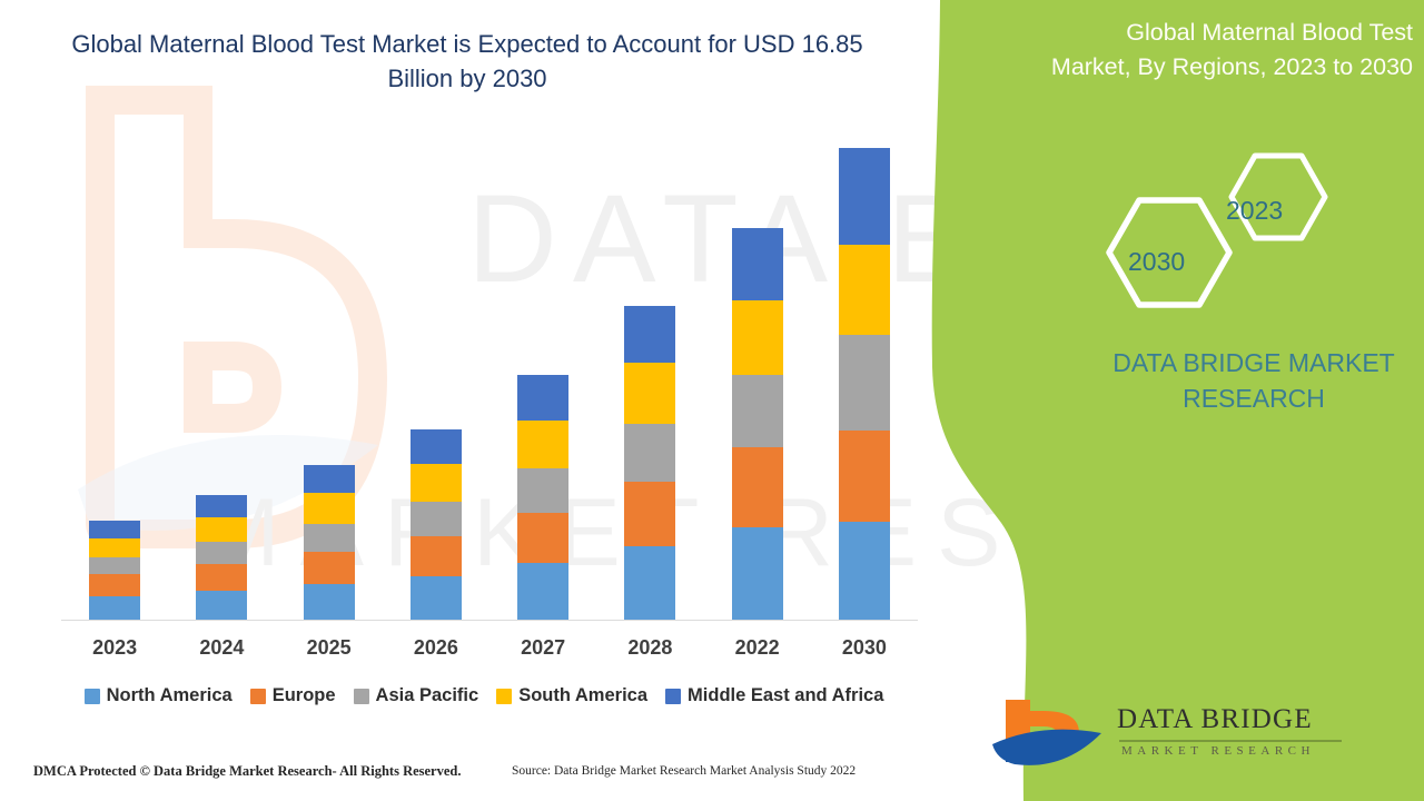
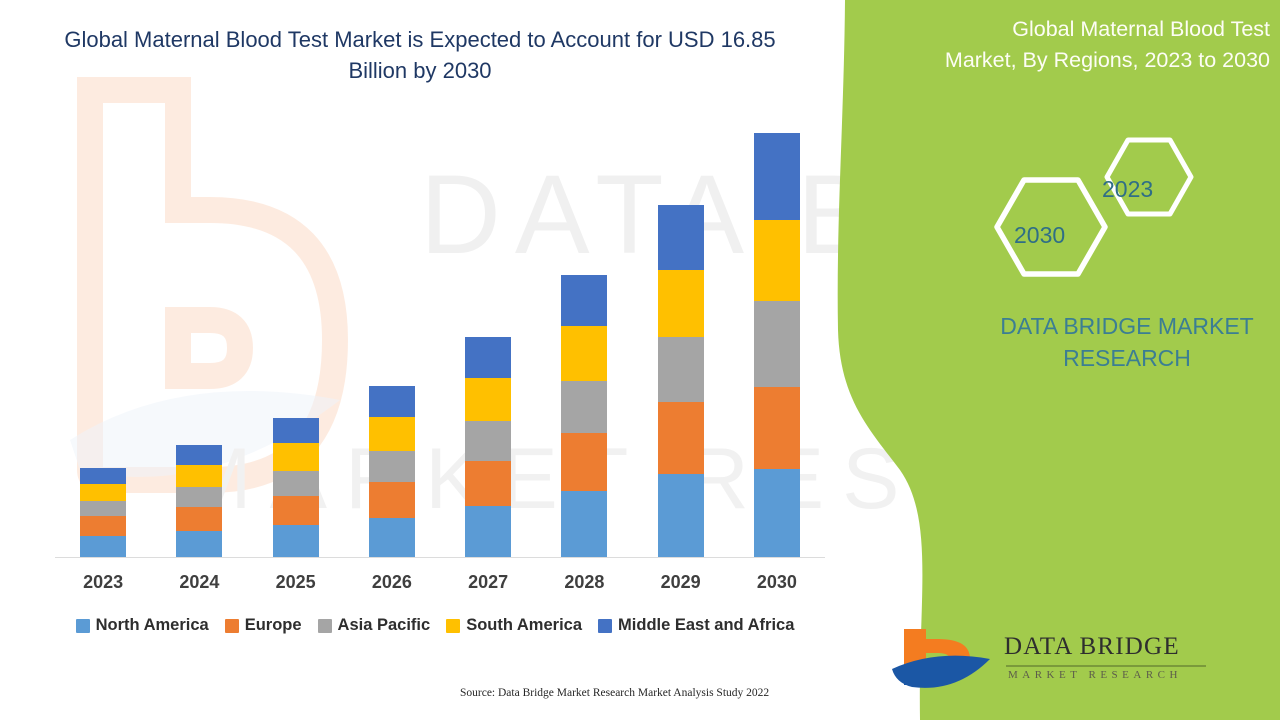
  Global Maternal Blood Test Market is Expected to Account for USD 16.85 Billion by 2030
  2023
  2024
  2025
  2026
  2027
  2028
- 2022
+ 2029
  2030
  North America
  Europe
  Asia Pacific
  South America
  Middle East and Africa
- DMCA Protected © Data Bridge Market Research- All Rights Reserved.
  Source: Data Bridge Market Research Market Analysis Study 2022
  Global Maternal Blood Test Market, By Regions, 2023 to 2030
  2023
  2030
  DATA BRIDGE MARKET RESEARCH
  DATA BRIDGE
  MARKET RESEARCH
